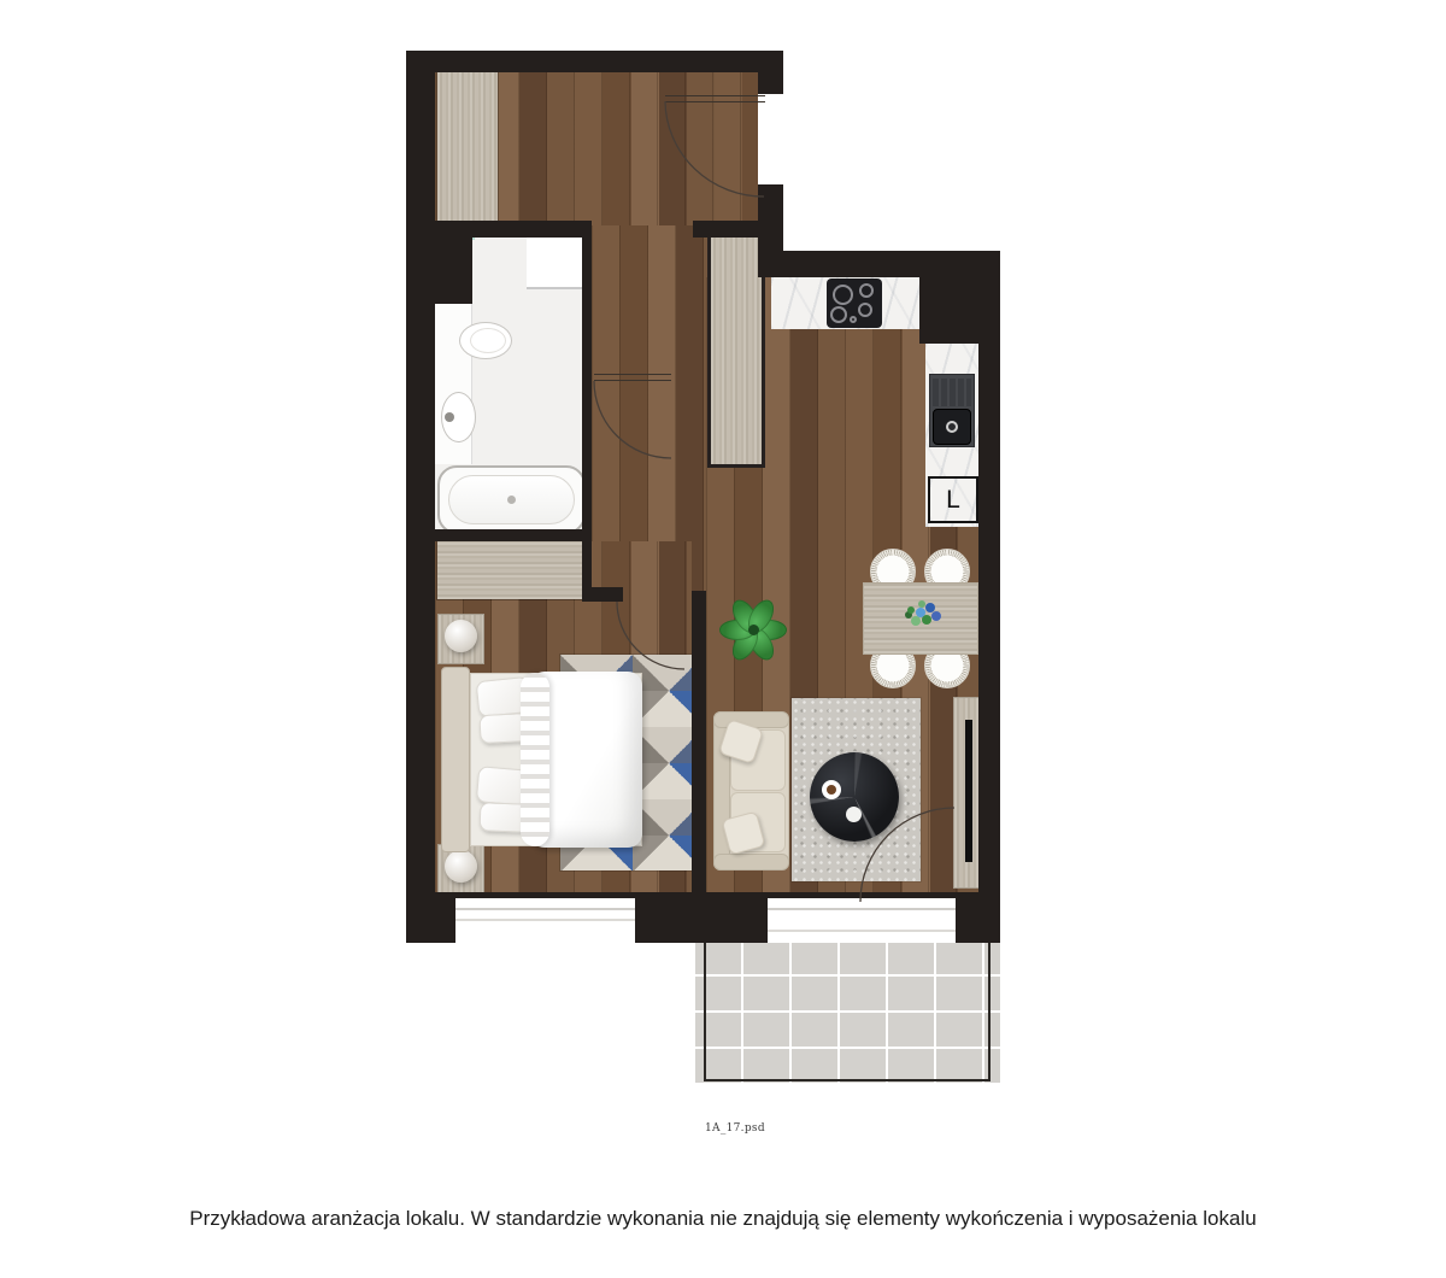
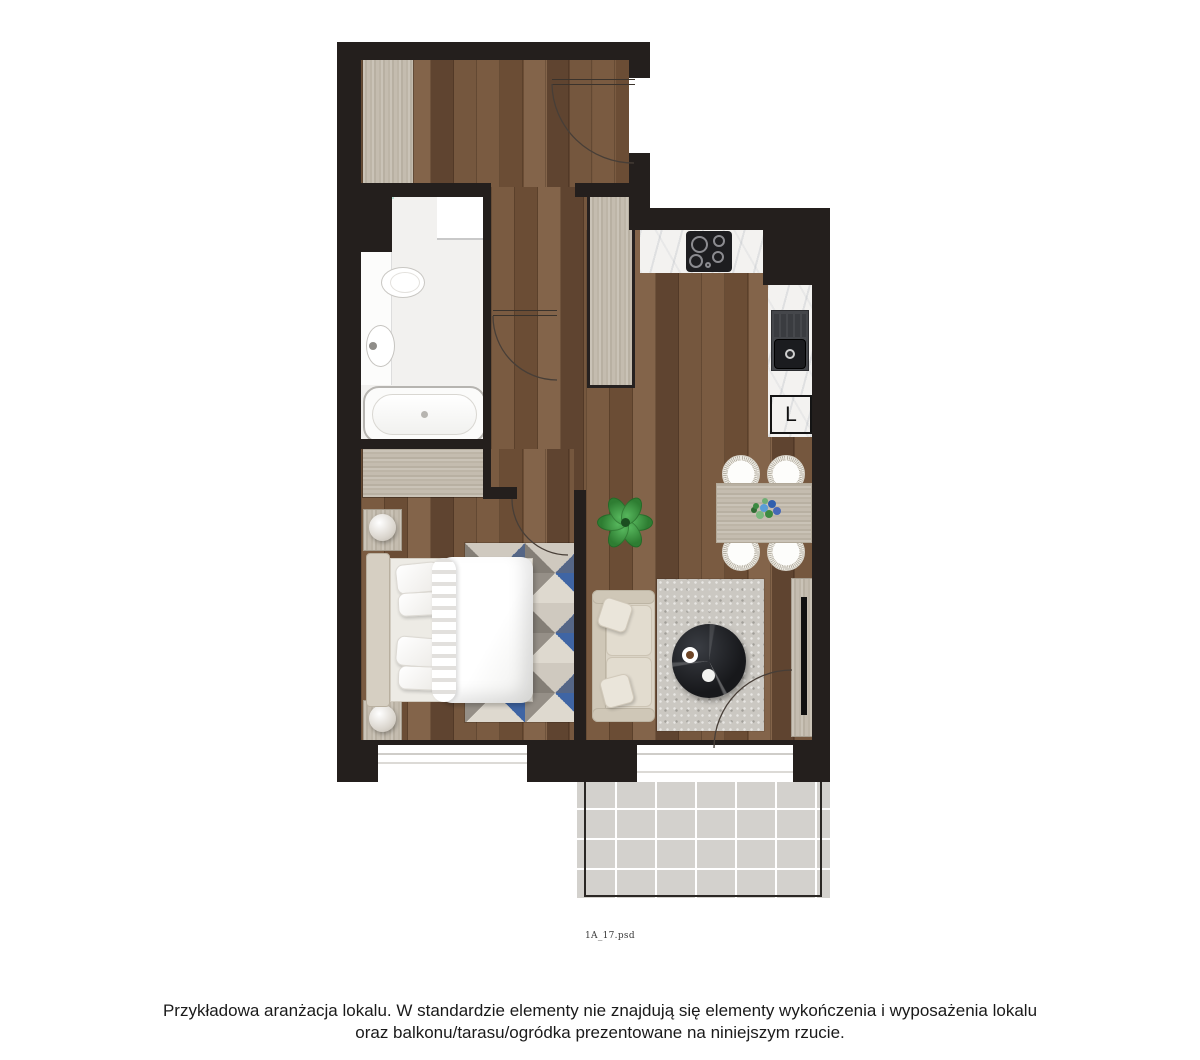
  L
  1A_17.psd
- Przykładowa aranżacja lokalu. W standardzie wykonania nie znajdują się elementy wykończenia i wyposażenia lokalu
+ Przykładowa aranżacja lokalu. W standardzie elementy nie znajdują się elementy wykończenia i wyposażenia lokalu
+ oraz balkonu/tarasu/ogródka prezentowane na niniejszym rzucie.
